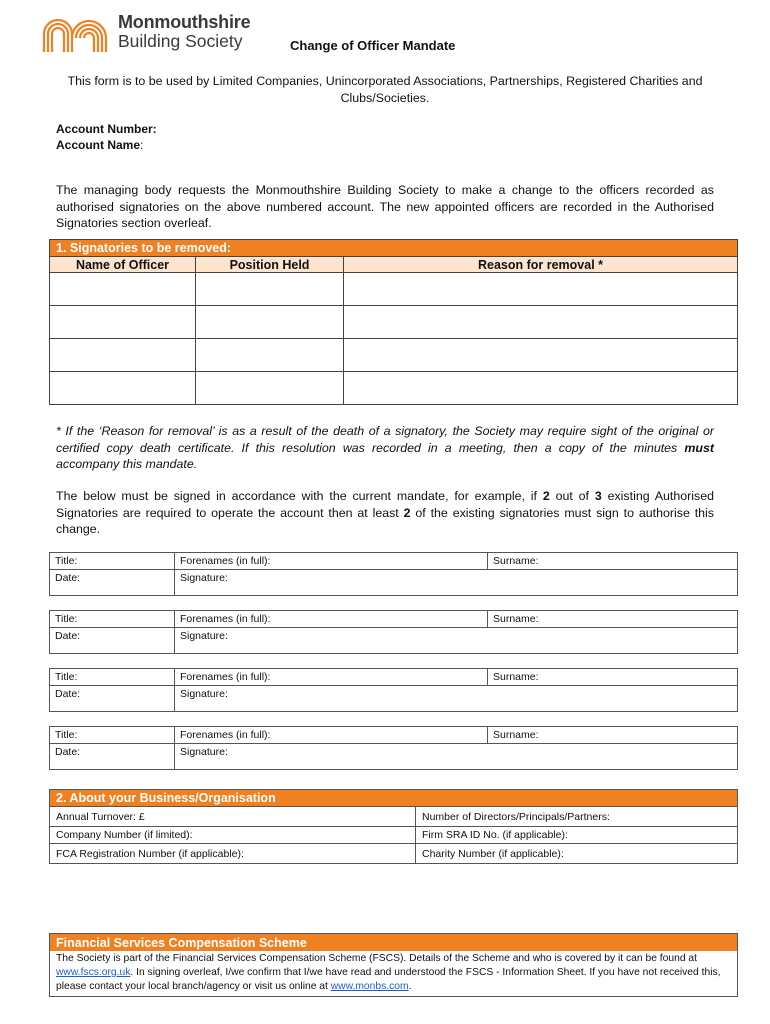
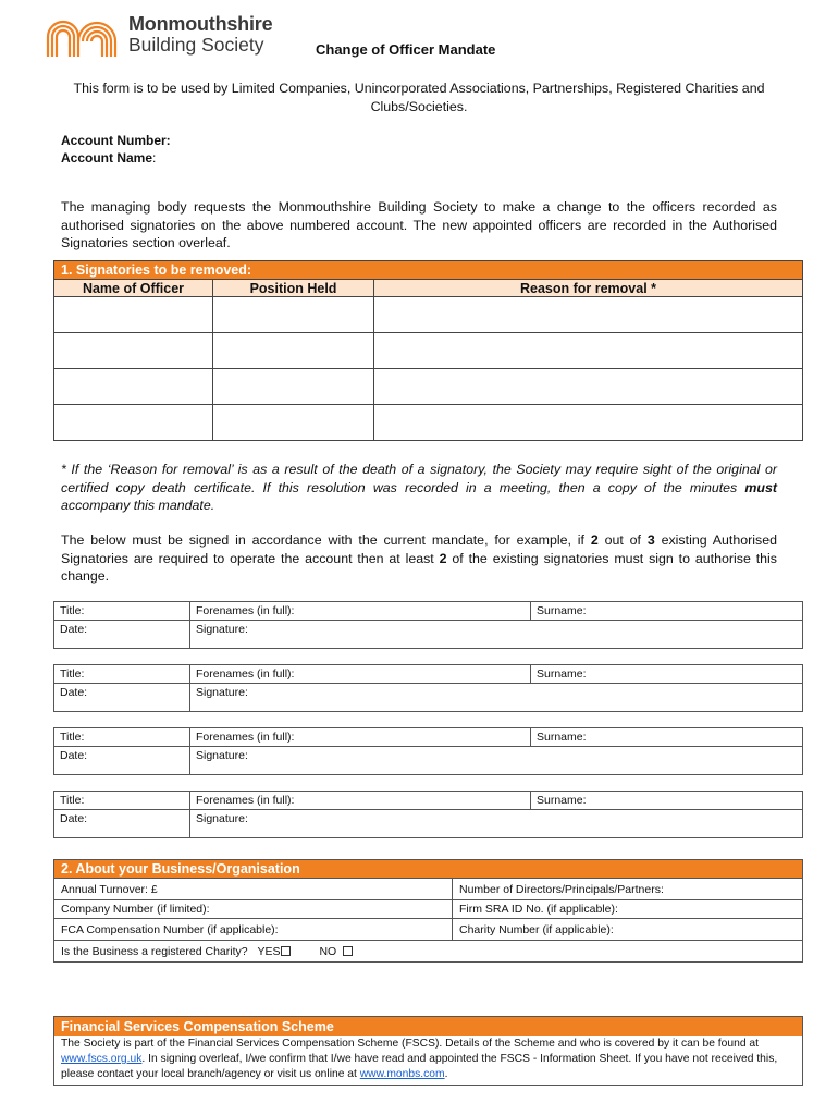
  Monmouthshire
  Building Society
  Change of Officer Mandate
  This form is to be used by Limited Companies, Unincorporated Associations, Partnerships, Registered Charities and Clubs/Societies.
  Account Number:
  Account Name:
  The managing body requests the Monmouthshire Building Society to make a change to the officers recorded as authorised signatories on the above numbered account. The new appointed officers are recorded in the Authorised Signatories section overleaf.
  1. Signatories to be removed:
  Name of Officer	Position Held	Reason for removal *
  * If the ‘Reason for removal’ is as a result of the death of a signatory, the Society may require sight of the original or certified copy death certificate. If this resolution was recorded in a meeting, then a copy of the minutes must accompany this mandate.
  The below must be signed in accordance with the current mandate, for example, if 2 out of 3 existing Authorised Signatories are required to operate the account then at least 2 of the existing signatories must sign to authorise this change.
  Title:	Forenames (in full):	Surname:
  Date:	Signature:
  Title:	Forenames (in full):	Surname:
  Date:	Signature:
  Title:	Forenames (in full):	Surname:
  Date:	Signature:
  Title:	Forenames (in full):	Surname:
  Date:	Signature:
  2. About your Business/Organisation
  Annual Turnover: £	Number of Directors/Principals/Partners:
  Company Number (if limited):	Firm SRA ID No. (if applicable):
- FCA Registration Number (if applicable):	Charity Number (if applicable):
+ FCA Compensation Number (if applicable):	Charity Number (if applicable):
+ Is the Business a registered Charity? YES NO
  Financial Services Compensation Scheme
- The Society is part of the Financial Services Compensation Scheme (FSCS). Details of the Scheme and who is covered by it can be found at www.fscs.org.uk. In signing overleaf, I/we confirm that I/we have read and understood the FSCS - Information Sheet. If you have not received this, please contact your local branch/agency or visit us online at www.monbs.com.
+ The Society is part of the Financial Services Compensation Scheme (FSCS). Details of the Scheme and who is covered by it can be found at www.fscs.org.uk. In signing overleaf, I/we confirm that I/we have read and appointed the FSCS - Information Sheet. If you have not received this, please contact your local branch/agency or visit us online at www.monbs.com.
